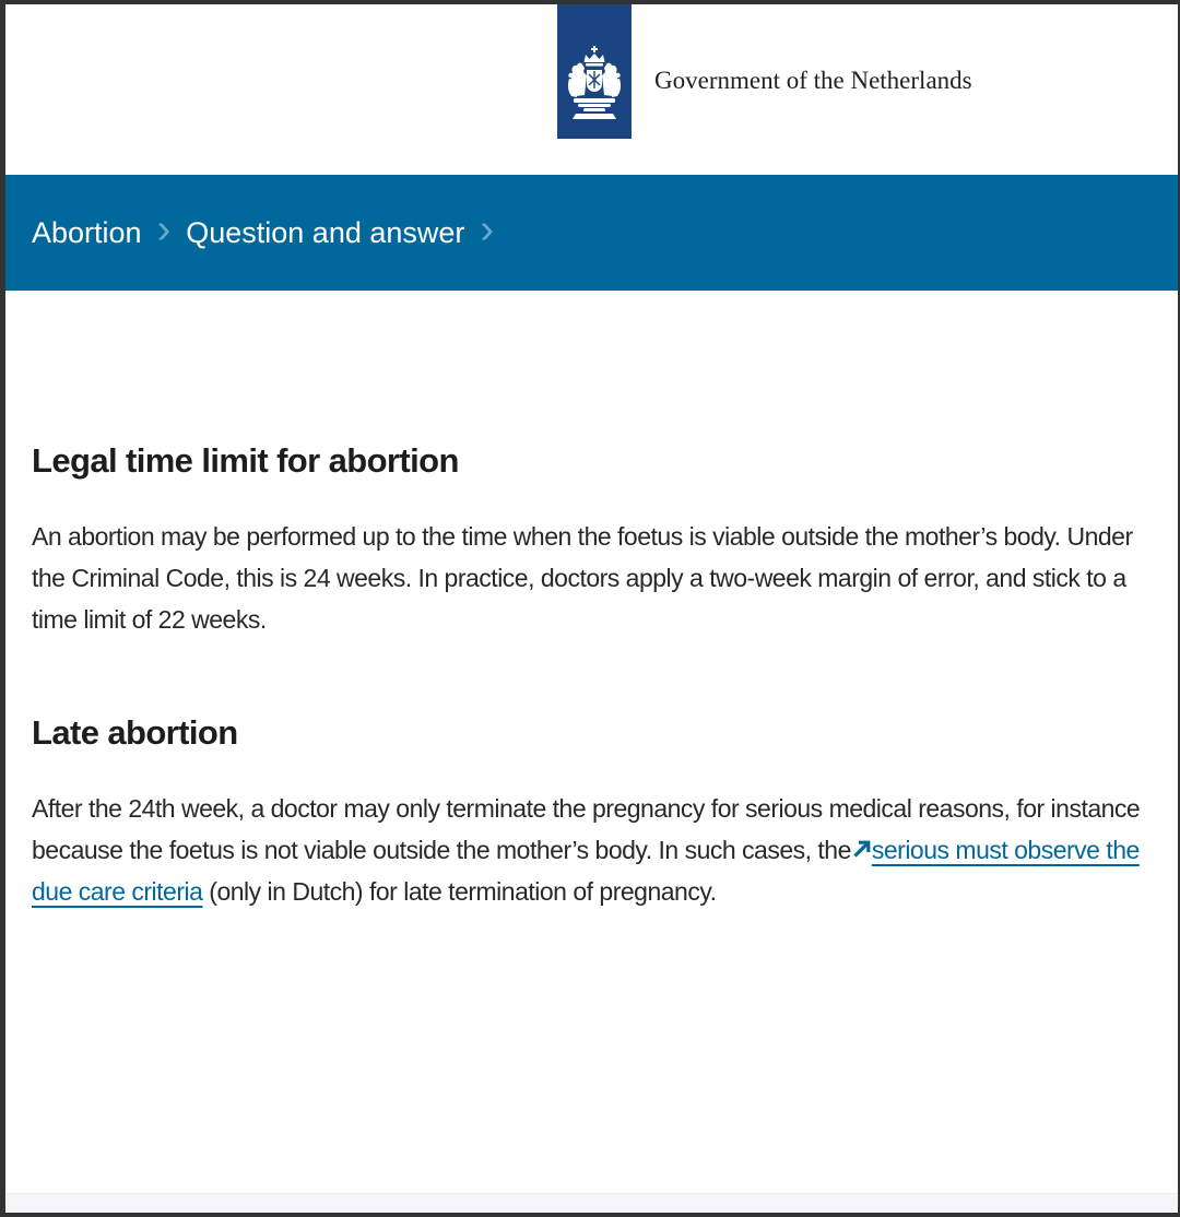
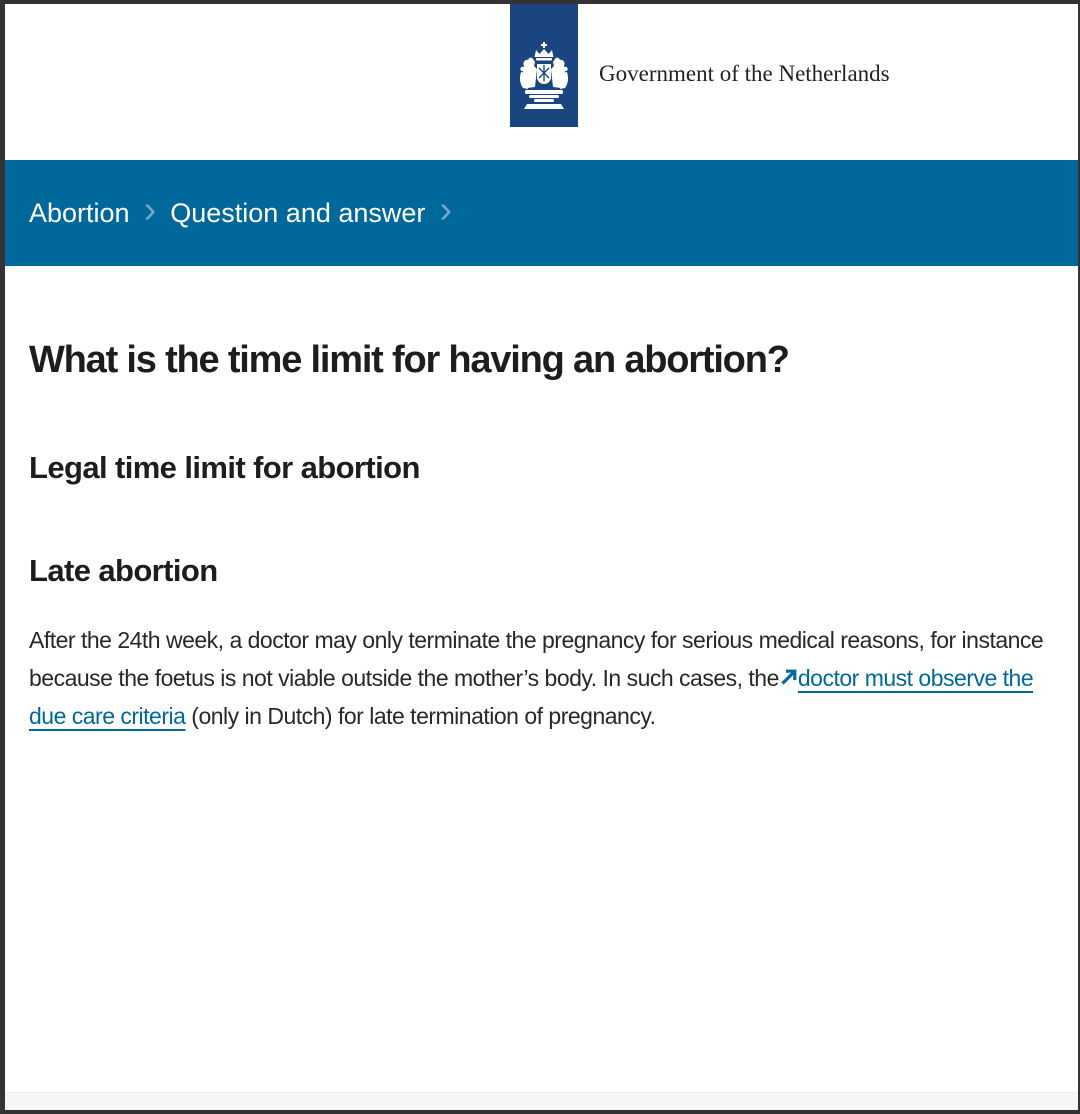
  Government of the Netherlands
  Abortion
  ›
  Question and answer
  ›
+ What is the time limit for having an abortion?
  Legal time limit for abortion
- An abortion may be performed up to the time when the foetus is viable outside the mother’s body. Under the Criminal Code, this is 24 weeks. In practice, doctors apply a two-week margin of error, and stick to a time limit of 22 weeks.
  Late abortion
- After the 24th week, a doctor may only terminate the pregnancy for serious medical reasons, for instance because the foetus is not viable outside the mother’s body. In such cases, the serious must observe the due care criteria (only in Dutch) for late termination of pregnancy.
+ After the 24th week, a doctor may only terminate the pregnancy for serious medical reasons, for instance because the foetus is not viable outside the mother’s body. In such cases, the doctor must observe the due care criteria (only in Dutch) for late termination of pregnancy.
